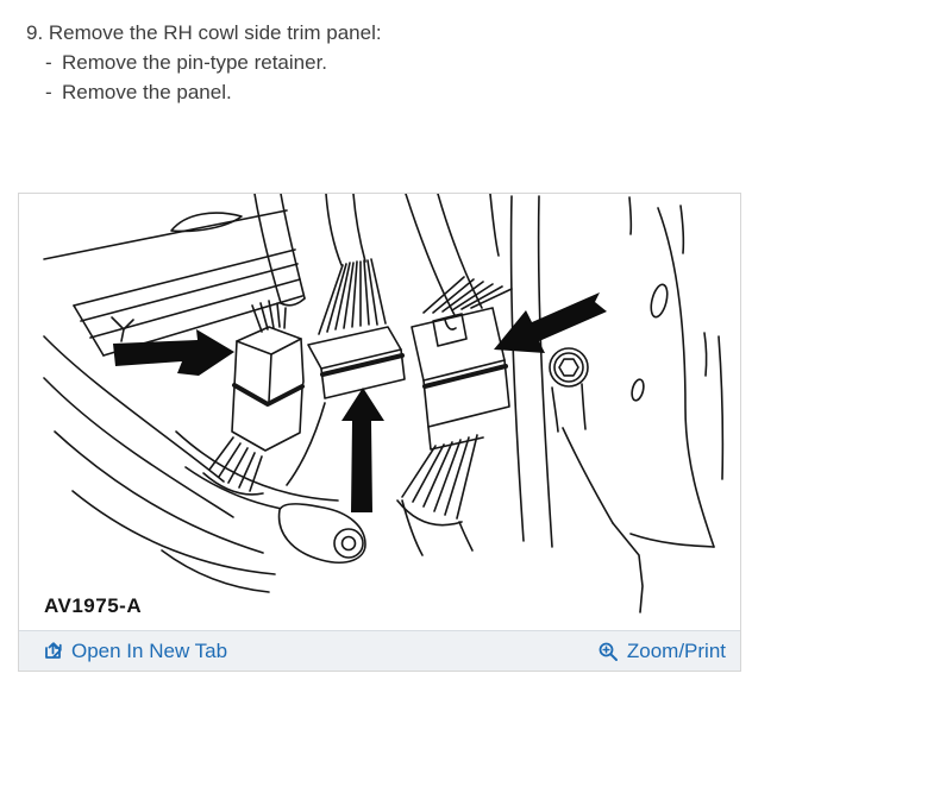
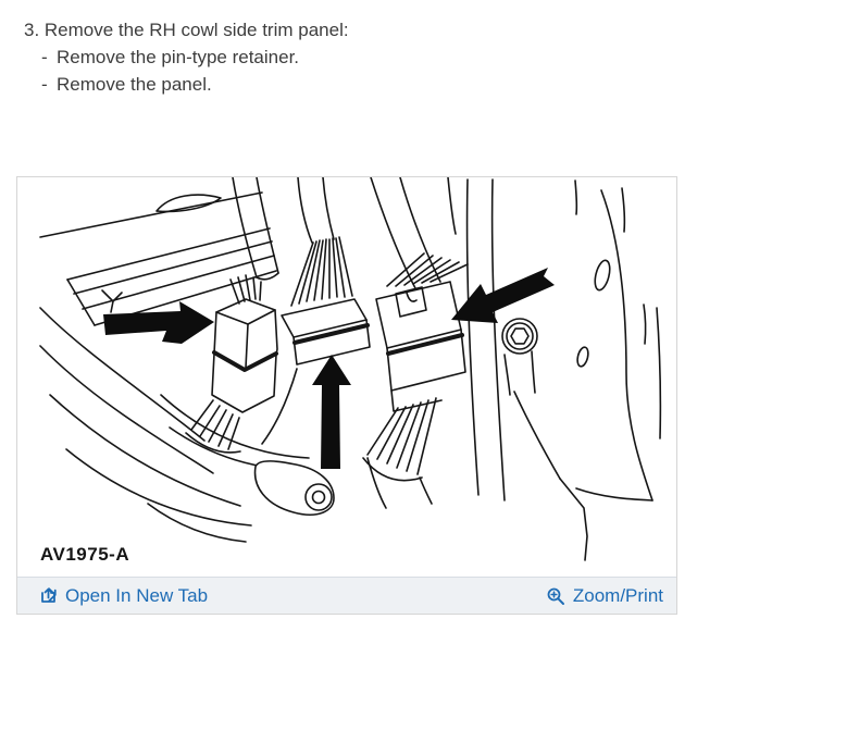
- 9. Remove the RH cowl side trim panel:
+ 3. Remove the RH cowl side trim panel:
  - Remove the pin-type retainer.
  - Remove the panel.
  AV1975-A
  Open In New Tab
  Zoom/Print
